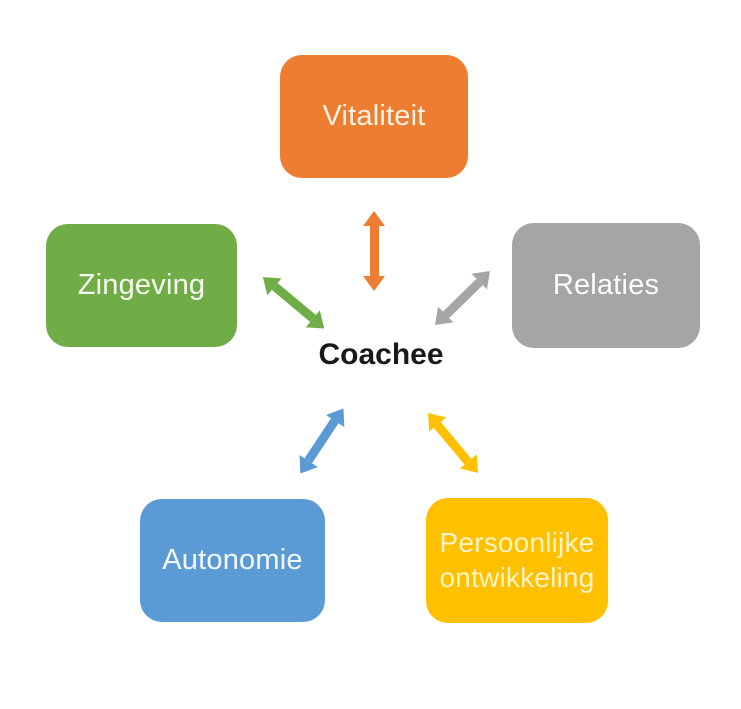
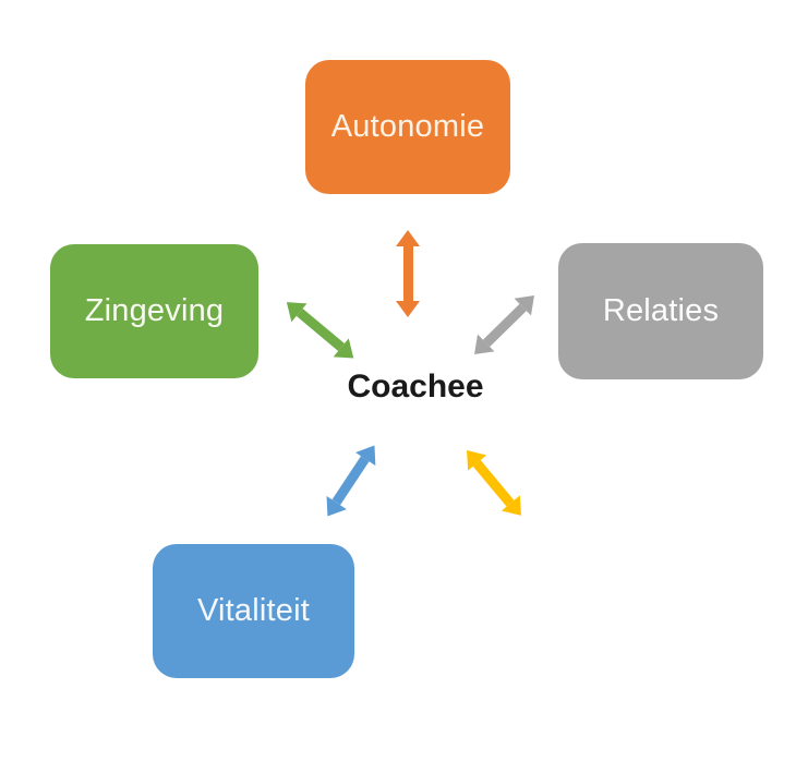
- Vitaliteit
+ Autonomie
  Zingeving
  Relaties
- Autonomie
+ Vitaliteit
- Persoonlijke ontwikkeling
  Coachee
